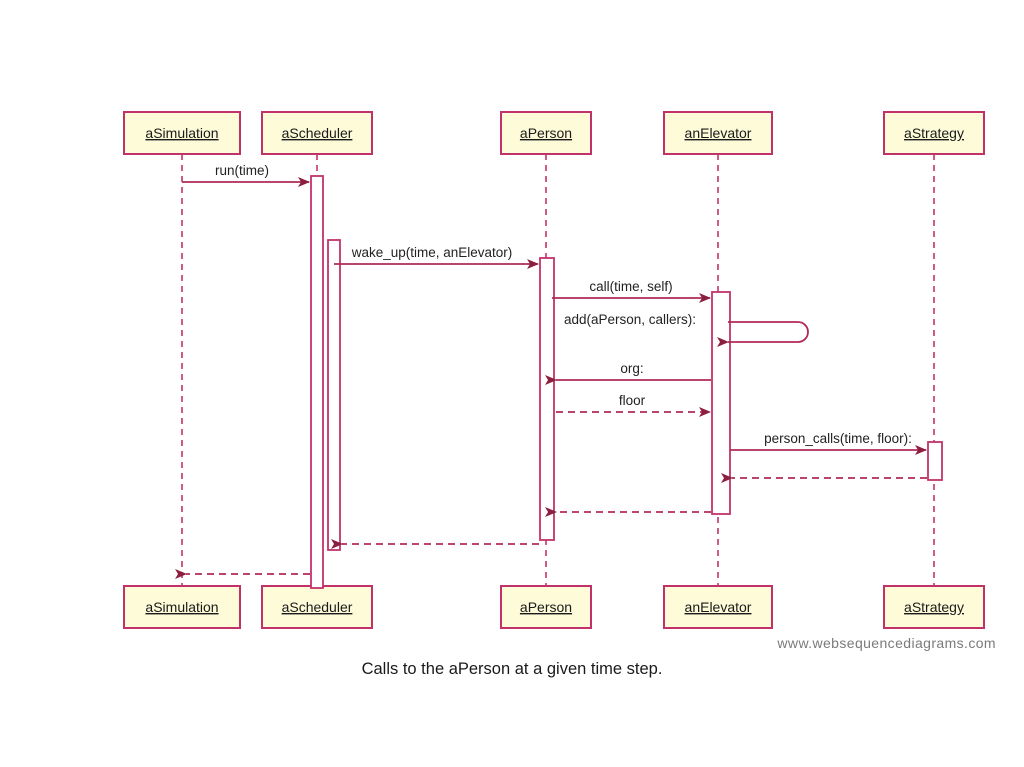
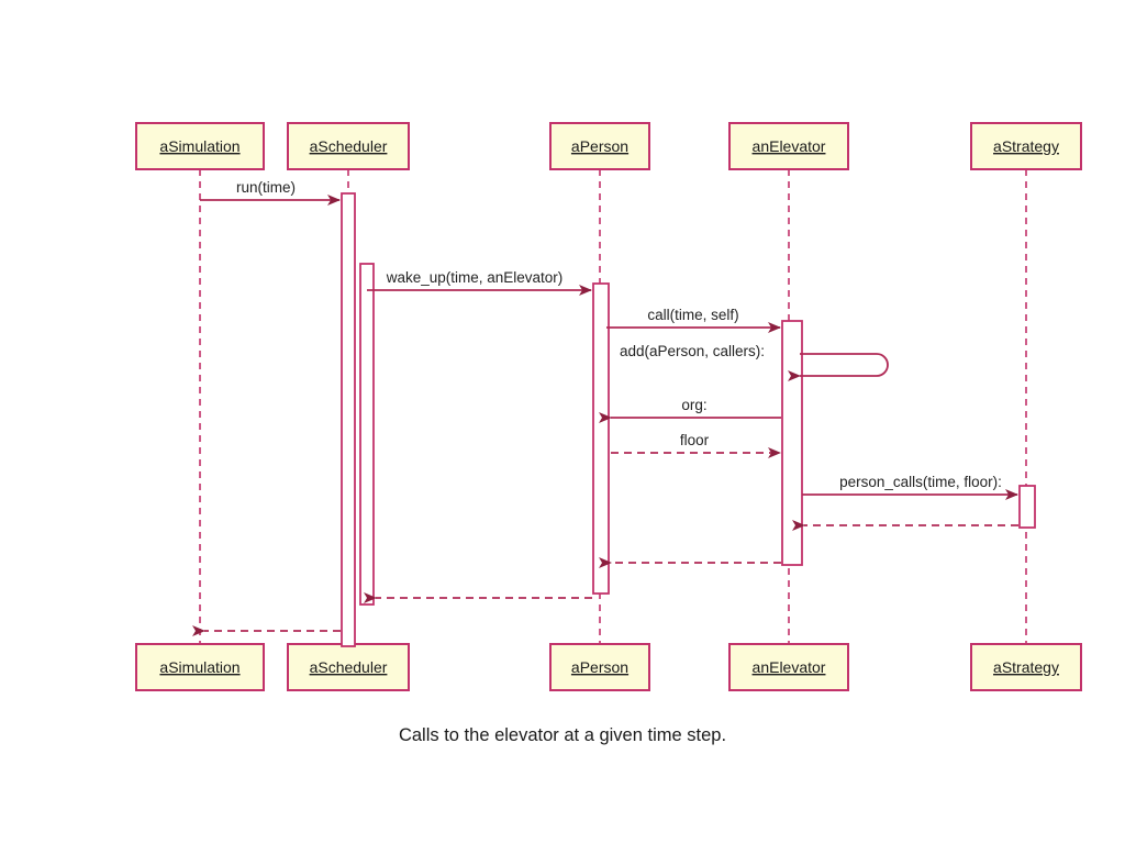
  aSimulation
  aScheduler
  aPerson
  anElevator
  aStrategy
  aSimulation
  aScheduler
  aPerson
  anElevator
  aStrategy
  run(time)
  wake_up(time, anElevator)
  call(time, self)
  add(aPerson, callers):
  org:
  floor
  person_calls(time, floor):
- www.websequencediagrams.com
- Calls to the aPerson at a given time step.
+ Calls to the elevator at a given time step.
